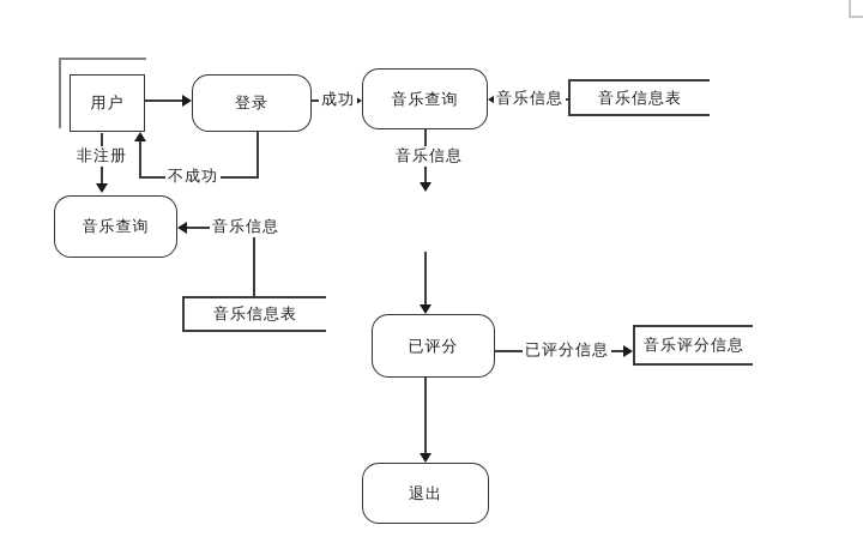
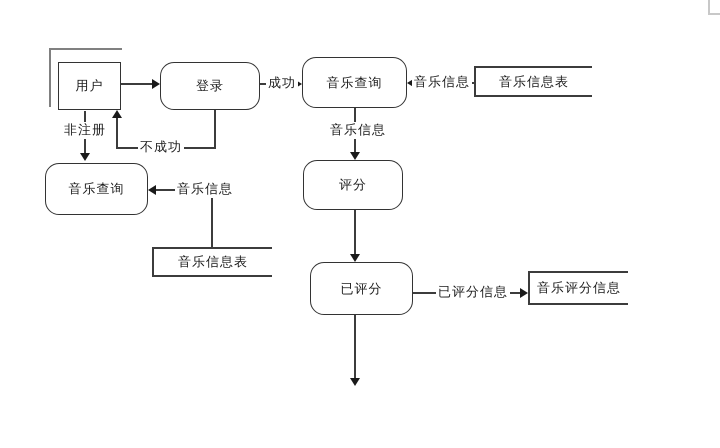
  用户
  登录
  音乐查询
  音乐信息表
  音乐查询
  音乐信息表
+ 评分
  已评分
  音乐评分信息
- 退出
  成功
  音乐信息
  非注册
  不成功
  音乐信息
  音乐信息
  已评分信息
